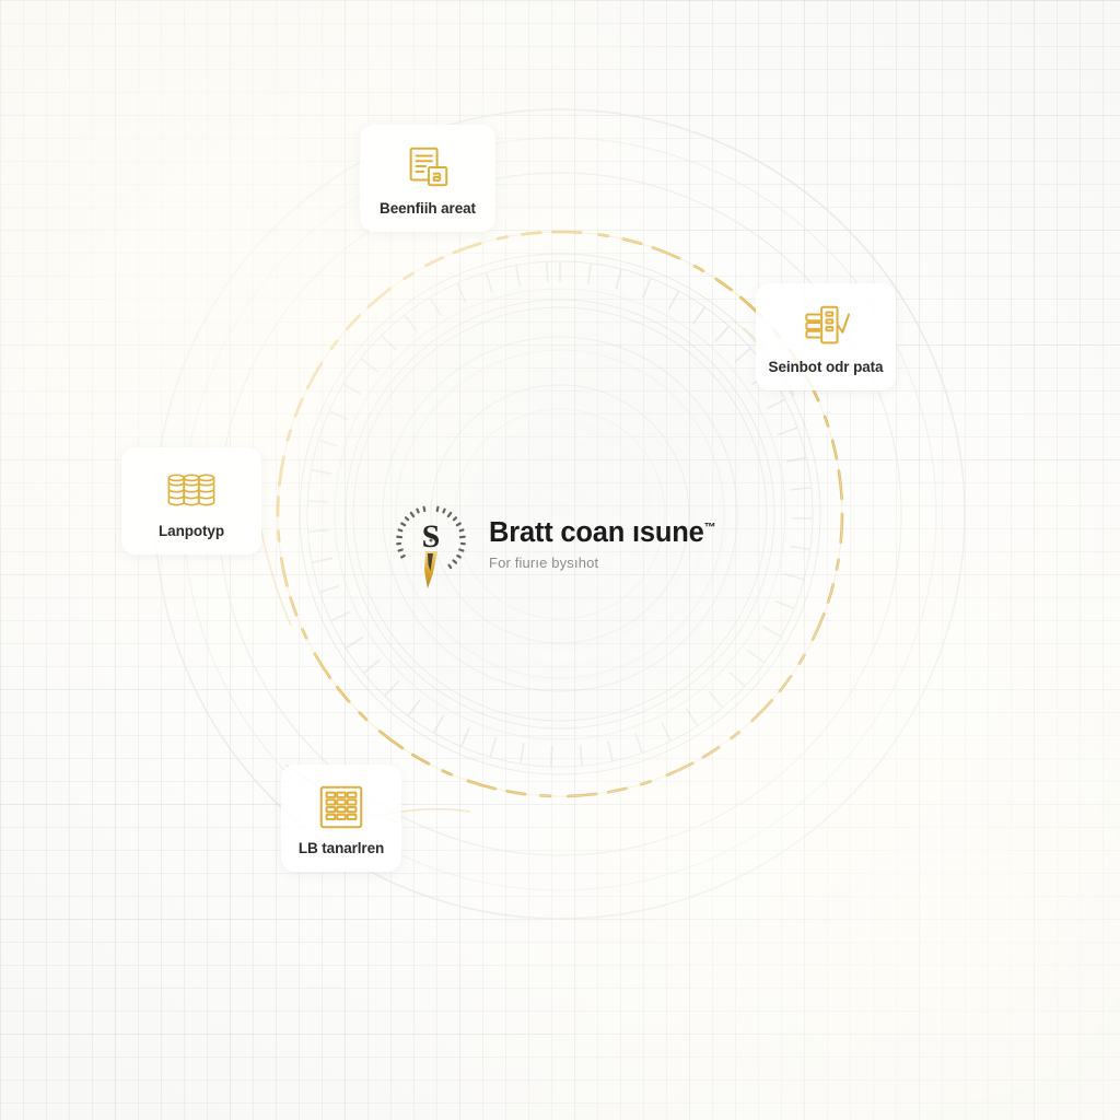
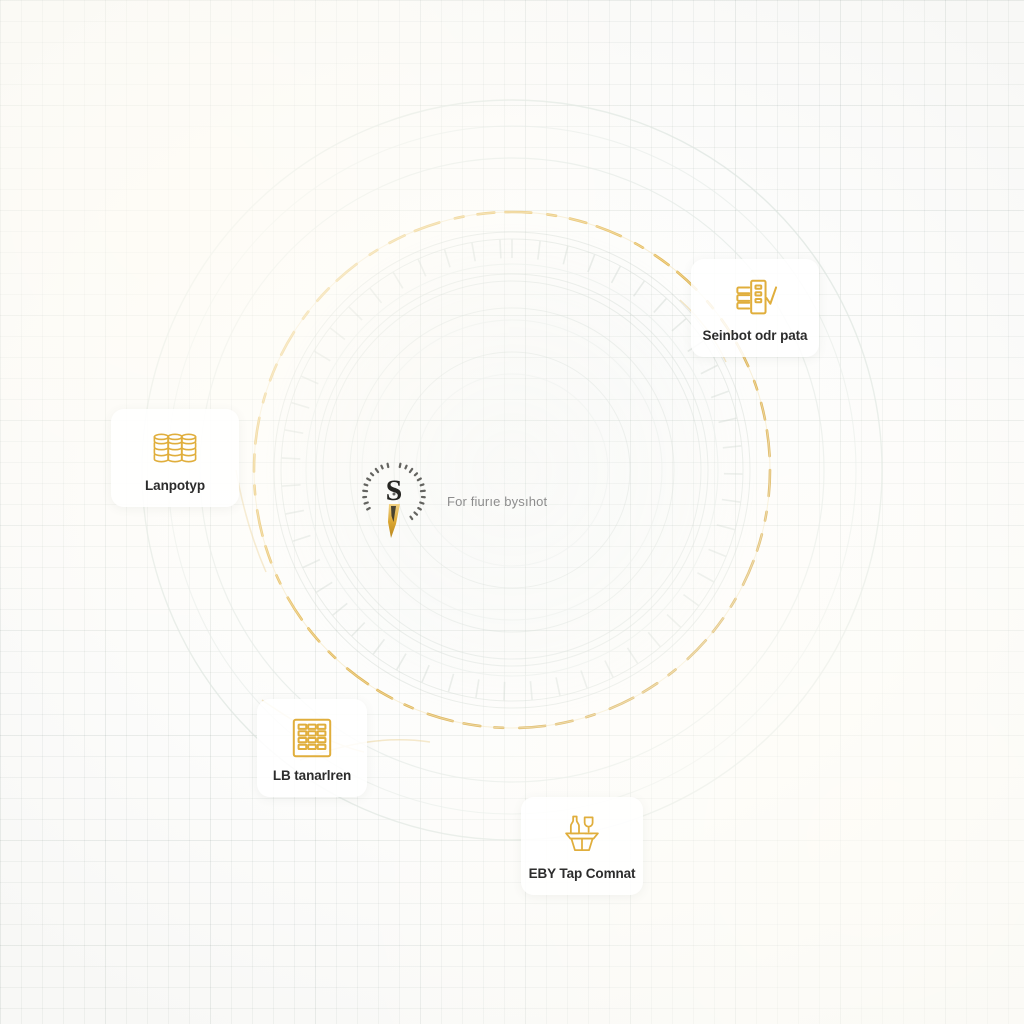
  S
- Bratt coan ısune™
  For fiurıe bysıhot
- Beenfiih areat
  Seinbot odr pata
  Lanpotyp
  LB tanarlren
+ EBY Tap Comnat
